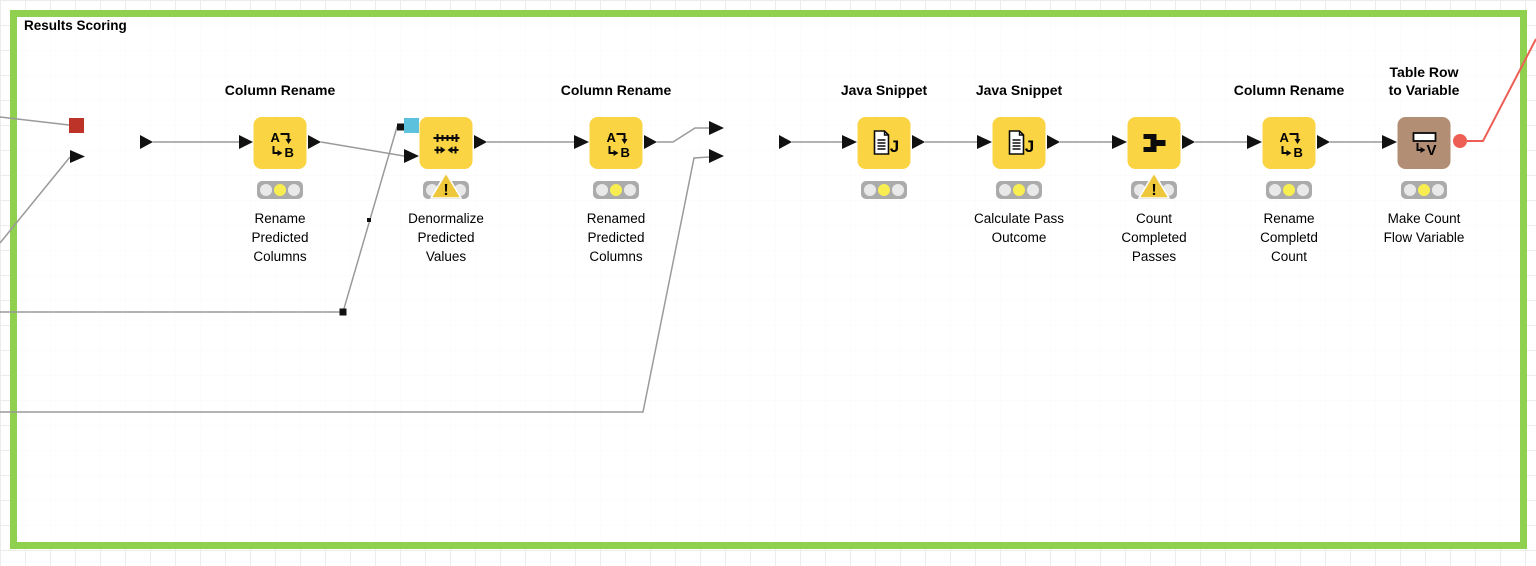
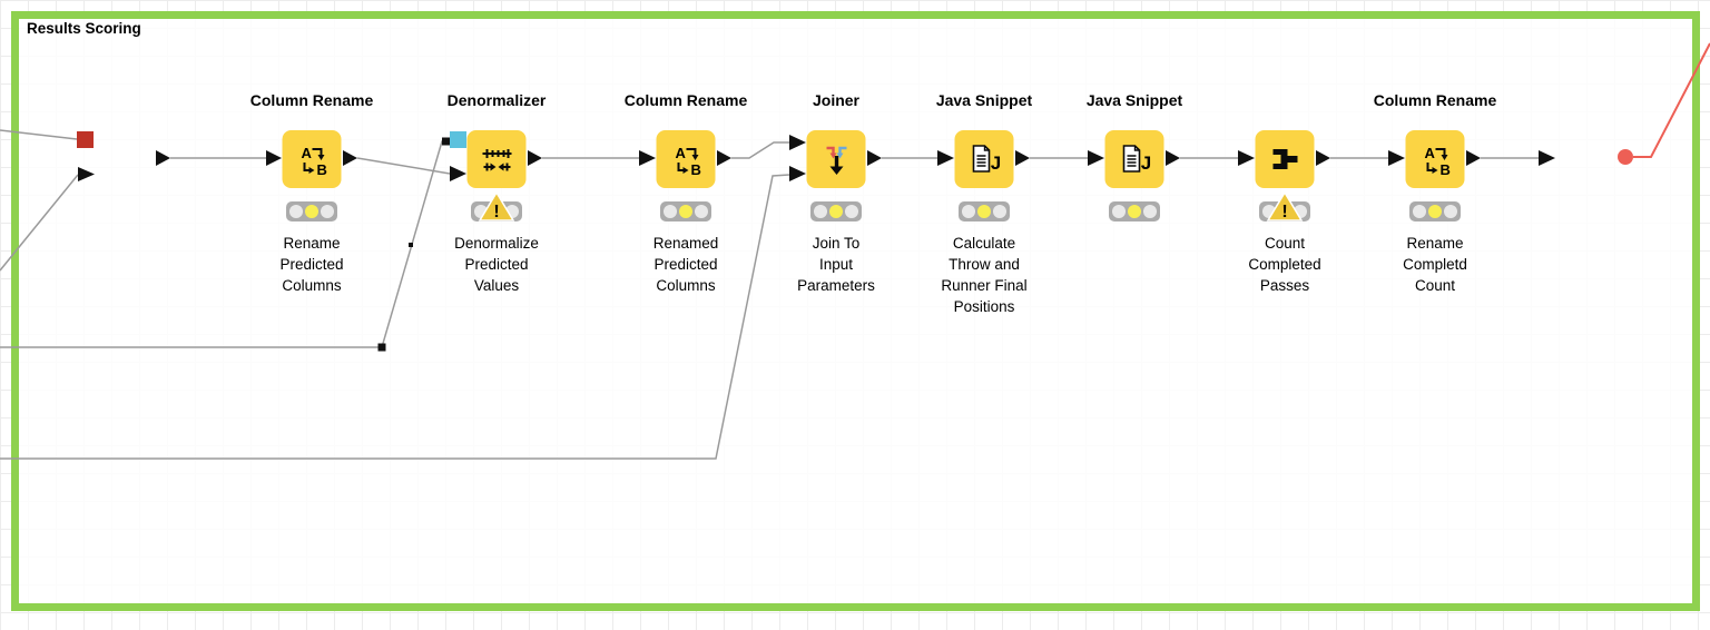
  Results Scoring
  Column Rename
  A
  B
  Rename
  Predicted
  Columns
+ Denormalizer
  !
  Denormalize
  Predicted
  Values
  Column Rename
  A
  B
  Renamed
  Predicted
  Columns
+ Joiner
+ Join To
+ Input
+ Parameters
  Java Snippet
  J
+ Calculate
+ Throw and
+ Runner Final
+ Positions
  Java Snippet
  J
- Calculate Pass
- Outcome
  !
  Count
  Completed
  Passes
  Column Rename
  A
  B
  Rename
  Completd
  Count
- Table Row
- to Variable
- V
- Make Count
- Flow Variable
